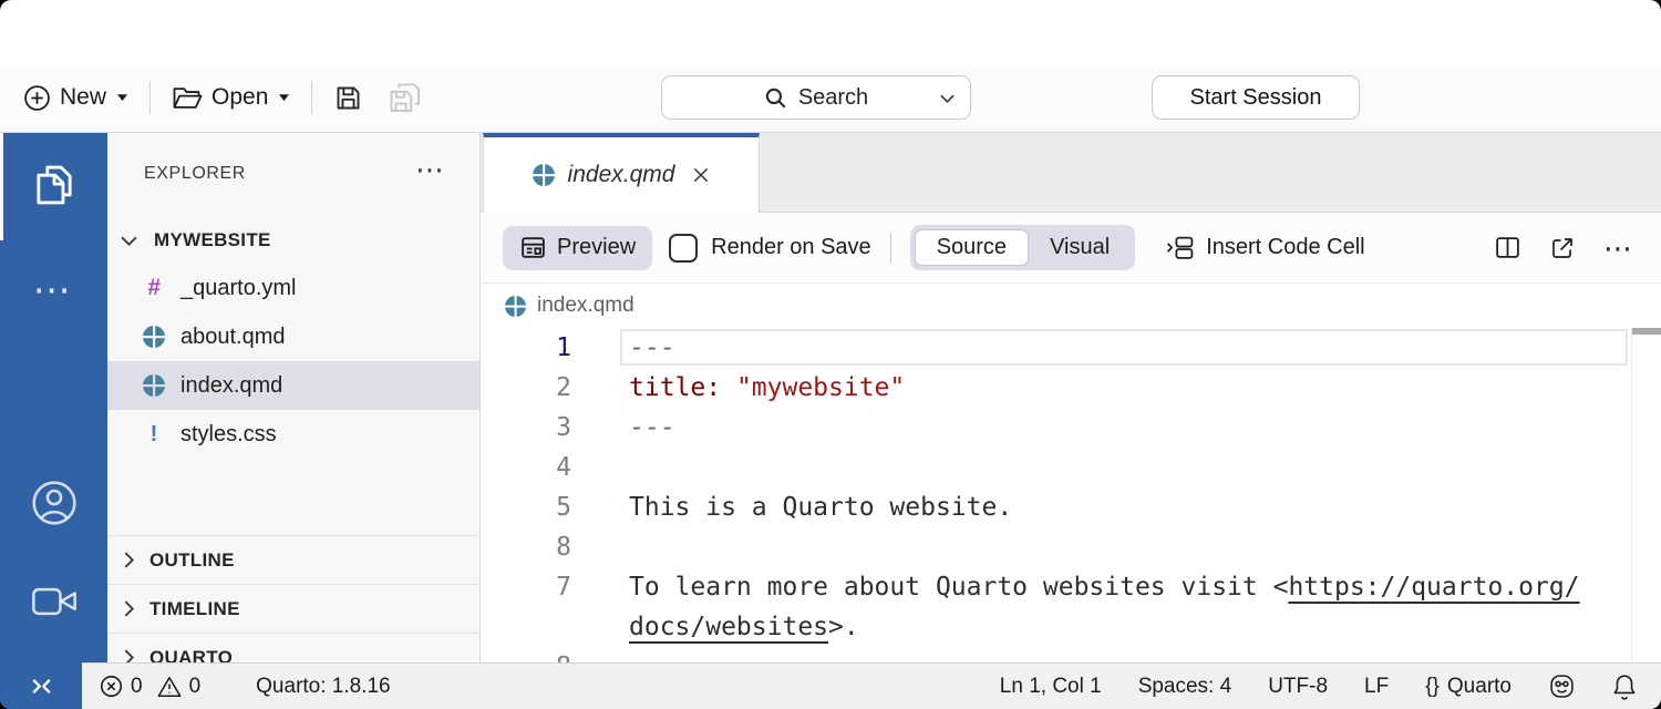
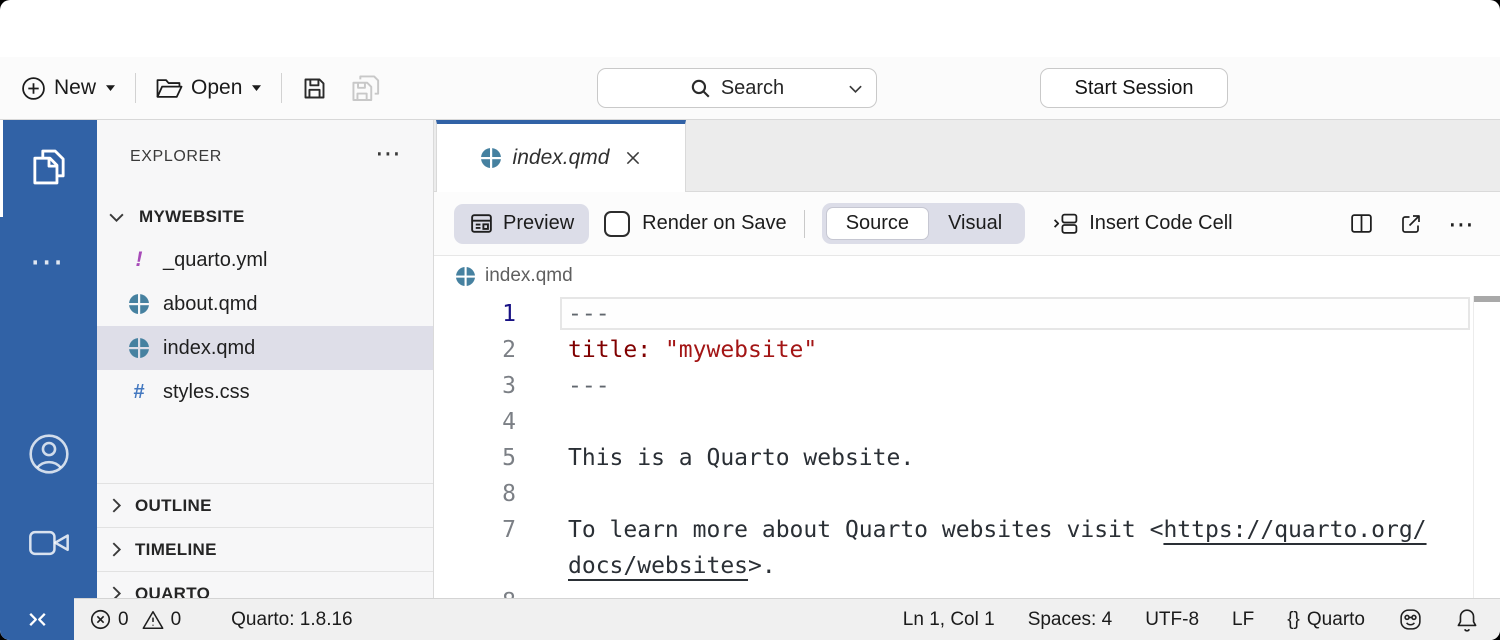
  New
  Open
  Search
  Start Session
  ⋯
  EXPLORER
  ⋯
  MYWEBSITE
- #
+ !
  _quarto.yml
  about.qmd
  index.qmd
- !
+ #
  styles.css
  OUTLINE
  TIMELINE
  QUARTO
  index.qmd
  Preview
  Render on Save
  Source
  Visual
  Insert Code Cell
  ⋯
  index.qmd
  1
  ---
  2
  title: "mywebsite"
  3
  ---
  4
  5
  This is a Quarto website.
  8
  7
  To learn more about Quarto websites visit <https://quarto.org/
  docs/websites>.
  0
  0
  Quarto: 1.8.16
  Ln 1, Col 1
  Spaces: 4
  UTF-8
  LF
  {}
  Quarto
